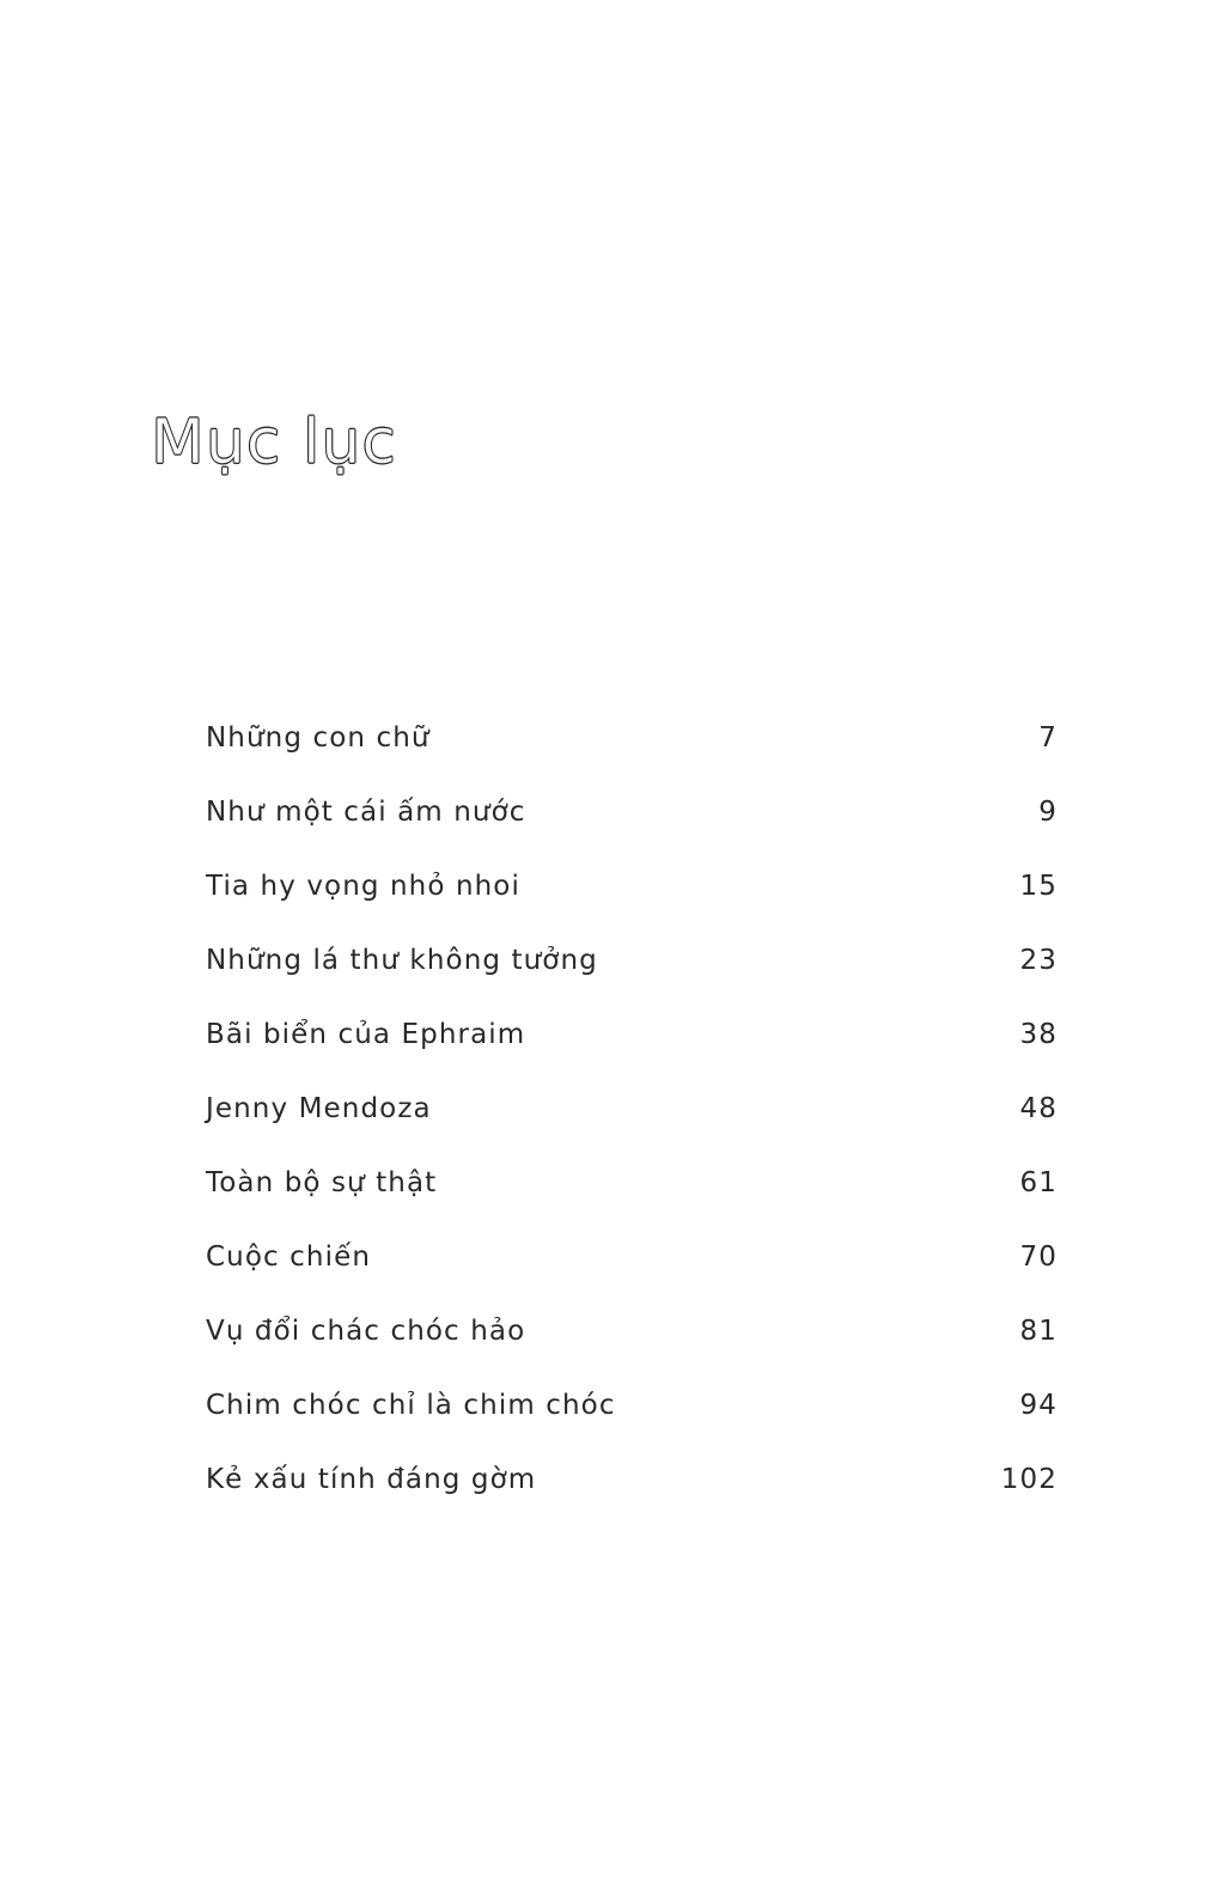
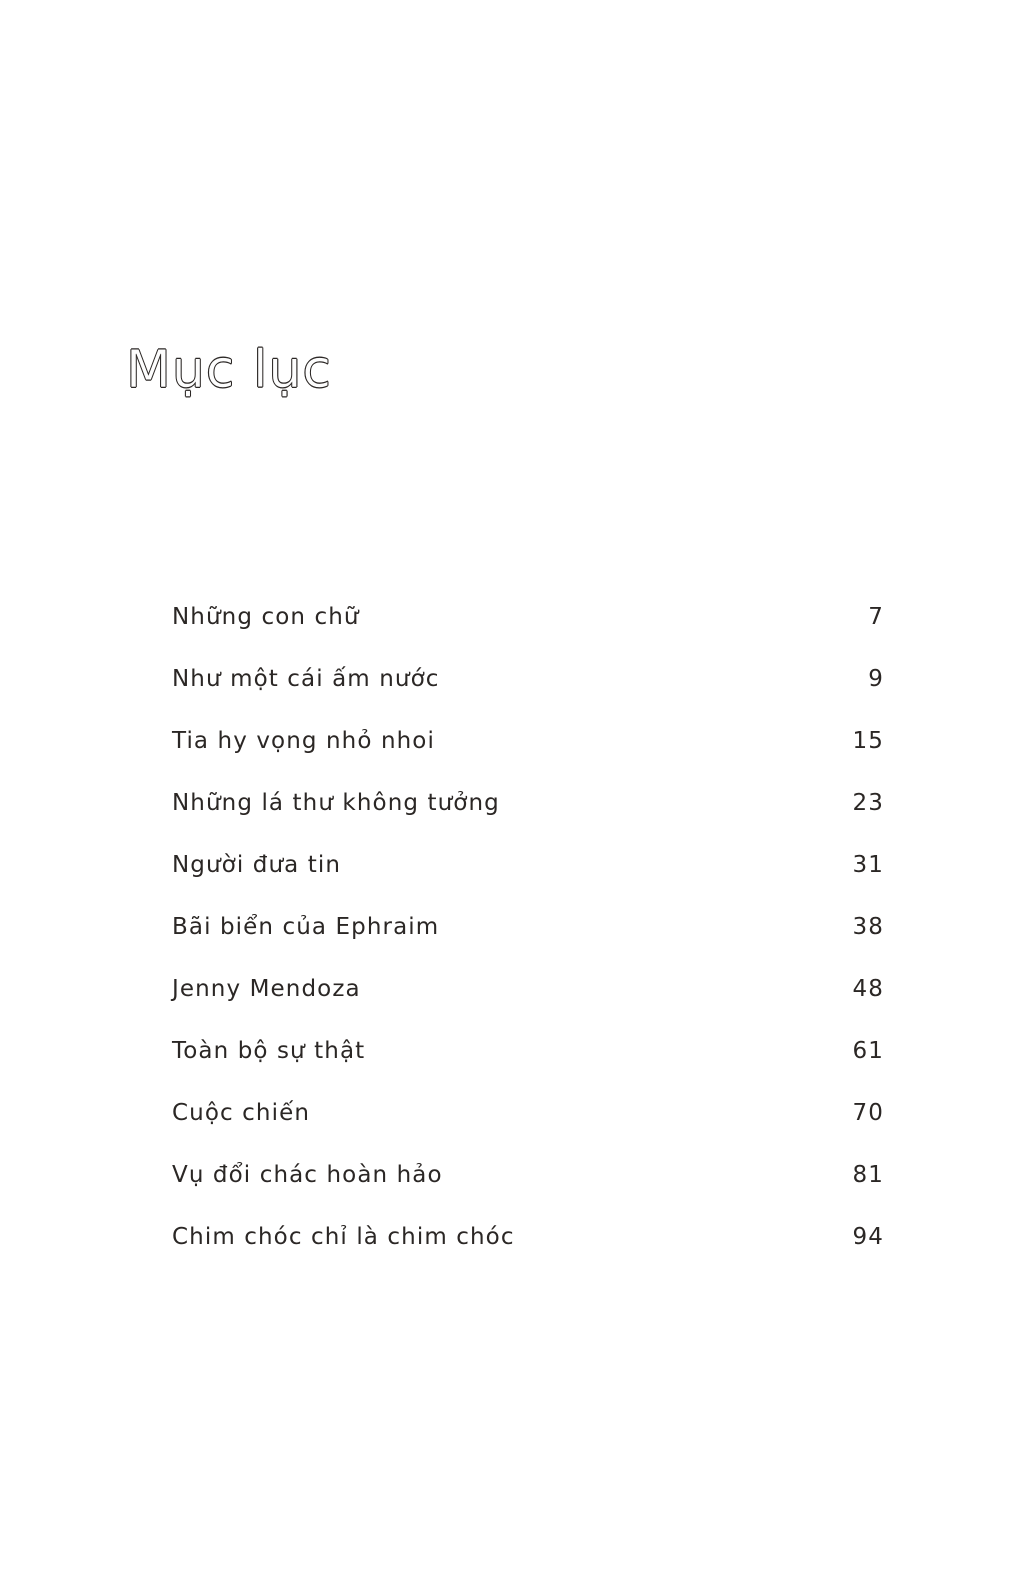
  Mục lục
  Những con chữ
  7
  Như một cái ấm nước
  9
  Tia hy vọng nhỏ nhoi
  15
  Những lá thư không tưởng
  23
+ Người đưa tin
+ 31
  Bãi biển của Ephraim
  38
  Jenny Mendoza
  48
  Toàn bộ sự thật
  61
  Cuộc chiến
  70
- Vụ đổi chác chóc hảo
+ Vụ đổi chác hoàn hảo
  81
  Chim chóc chỉ là chim chóc
  94
- Kẻ xấu tính đáng gờm
- 102
